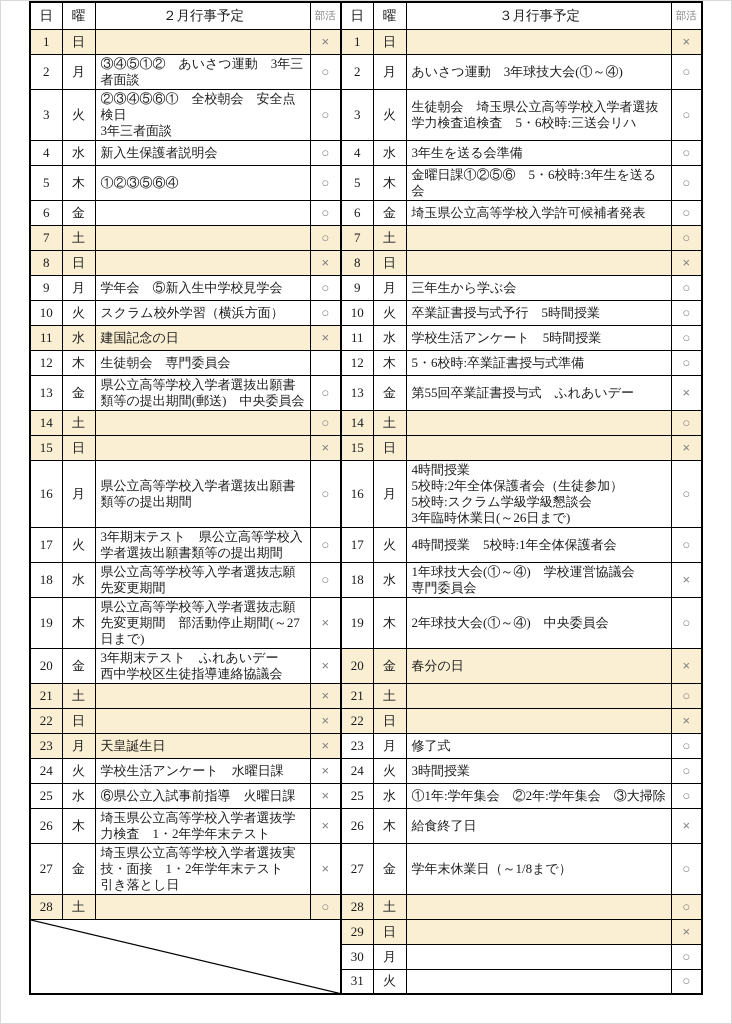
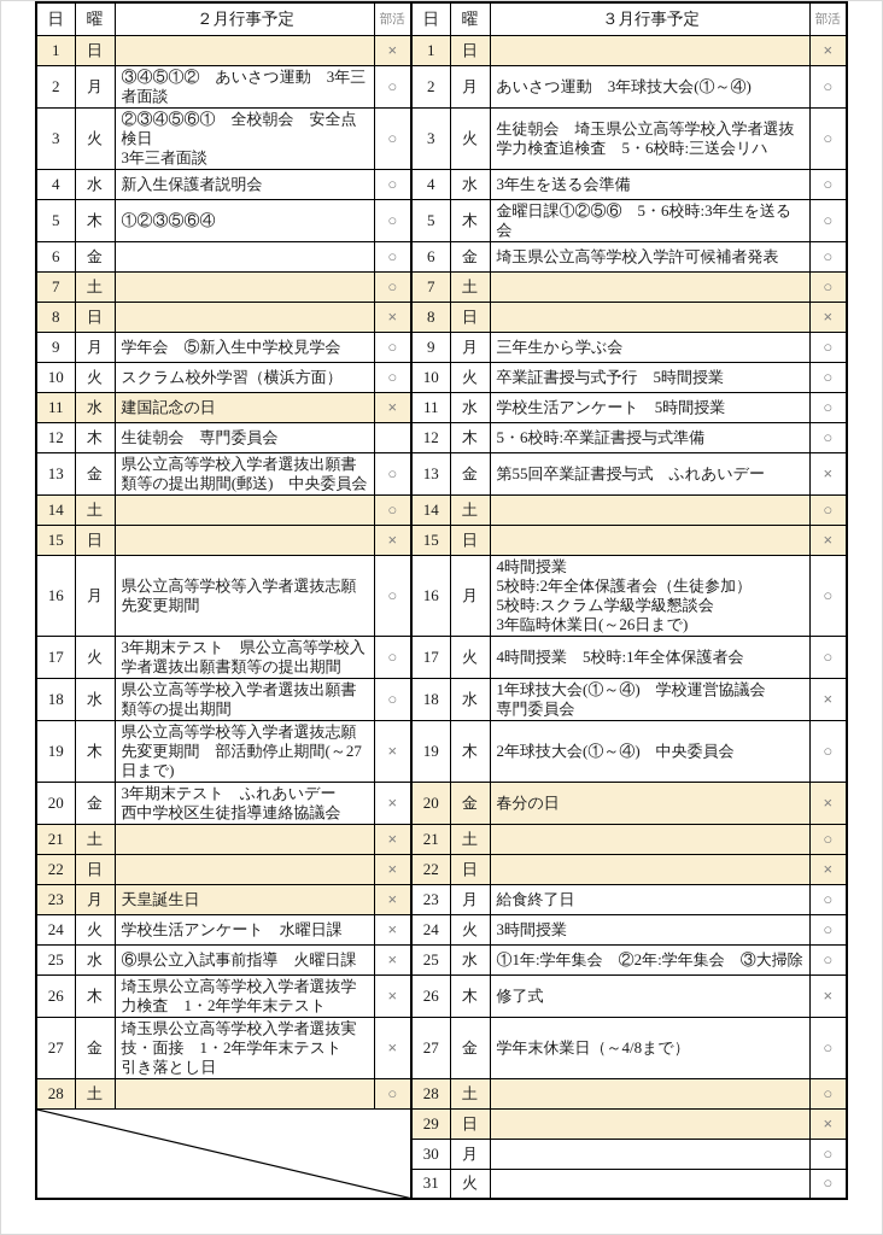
  日	曜	２月行事予定	部活	日	曜	３月行事予定	部活
  1	日		×	1	日		×
  2	月	③④⑤①② あいさつ運動 3年三者面談	○	2	月	あいさつ運動 3年球技大会(①～④)	○
  3	火	②③④⑤⑥① 全校朝会 安全点検日 3年三者面談	○	3	火	生徒朝会 埼玉県公立高等学校入学者選抜学力検査追検査 5・6校時:三送会リハ	○
  4	水	新入生保護者説明会	○	4	水	3年生を送る会準備	○
  5	木	①②③⑤⑥④	○	5	木	金曜日課①②⑤⑥ 5・6校時:3年生を送る会	○
  6	金		○	6	金	埼玉県公立高等学校入学許可候補者発表	○
  7	土		○	7	土		○
  8	日		×	8	日		×
  9	月	学年会 ⑤新入生中学校見学会	○	9	月	三年生から学ぶ会	○
  10	火	スクラム校外学習（横浜方面）	○	10	火	卒業証書授与式予行 5時間授業	○
  11	水	建国記念の日	×	11	水	学校生活アンケート 5時間授業	○
  12	木	生徒朝会 専門委員会		12	木	5・6校時:卒業証書授与式準備	○
  13	金	県公立高等学校入学者選抜出願書類等の提出期間(郵送) 中央委員会	○	13	金	第55回卒業証書授与式 ふれあいデー	×
  14	土		○	14	土		○
  15	日		×	15	日		×
- 16	月	県公立高等学校入学者選抜出願書類等の提出期間	○	16	月	4時間授業 5校時:2年全体保護者会（生徒参加） 5校時:スクラム学級学級懇談会 3年臨時休業日(～26日まで)	○
+ 16	月	県公立高等学校等入学者選抜志願先変更期間	○	16	月	4時間授業 5校時:2年全体保護者会（生徒参加） 5校時:スクラム学級学級懇談会 3年臨時休業日(～26日まで)	○
  17	火	3年期末テスト 県公立高等学校入学者選抜出願書類等の提出期間	○	17	火	4時間授業 5校時:1年全体保護者会	○
- 18	水	県公立高等学校等入学者選抜志願先変更期間	○	18	水	1年球技大会(①～④) 学校運営協議会 専門委員会	×
+ 18	水	県公立高等学校入学者選抜出願書類等の提出期間	○	18	水	1年球技大会(①～④) 学校運営協議会 専門委員会	×
  19	木	県公立高等学校等入学者選抜志願先変更期間 部活動停止期間(～27日まで)	×	19	木	2年球技大会(①～④) 中央委員会	○
  20	金	3年期末テスト ふれあいデー 西中学校区生徒指導連絡協議会	×	20	金	春分の日	×
  21	土		×	21	土		○
  22	日		×	22	日		×
- 23	月	天皇誕生日	×	23	月	修了式	○
+ 23	月	天皇誕生日	×	23	月	給食終了日	○
  24	火	学校生活アンケート 水曜日課	×	24	火	3時間授業	○
  25	水	⑥県公立入試事前指導 火曜日課	×	25	水	①1年:学年集会 ②2年:学年集会 ③大掃除	○
- 26	木	埼玉県公立高等学校入学者選抜学力検査 1・2年学年末テスト	×	26	木	給食終了日	×
+ 26	木	埼玉県公立高等学校入学者選抜学力検査 1・2年学年末テスト	×	26	木	修了式	×
- 27	金	埼玉県公立高等学校入学者選抜実技・面接 1・2年学年末テスト 引き落とし日	×	27	金	学年末休業日（～1/8まで）	○
+ 27	金	埼玉県公立高等学校入学者選抜実技・面接 1・2年学年末テスト 引き落とし日	×	27	金	学年末休業日（～4/8まで）	○
  28	土		○	28	土		○
  	29	日		×
  30	月		○
  31	火		○
